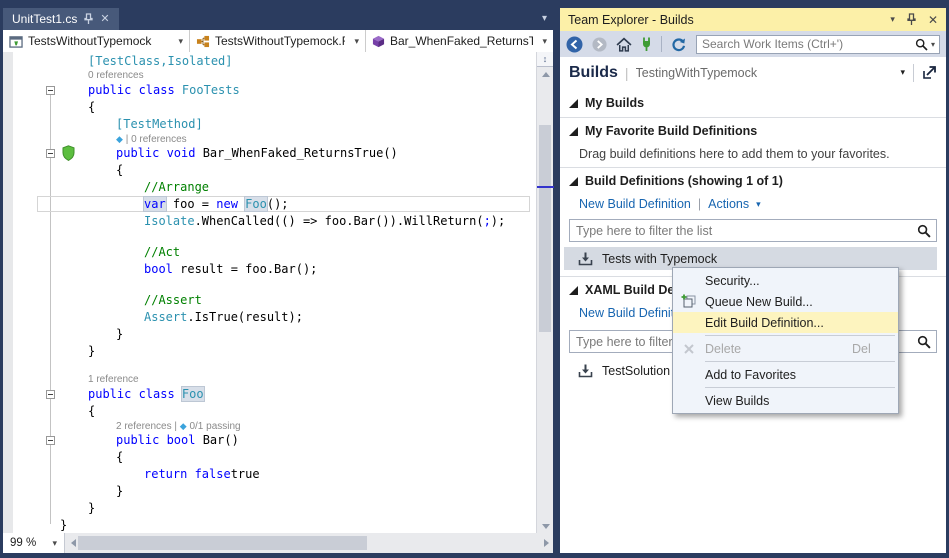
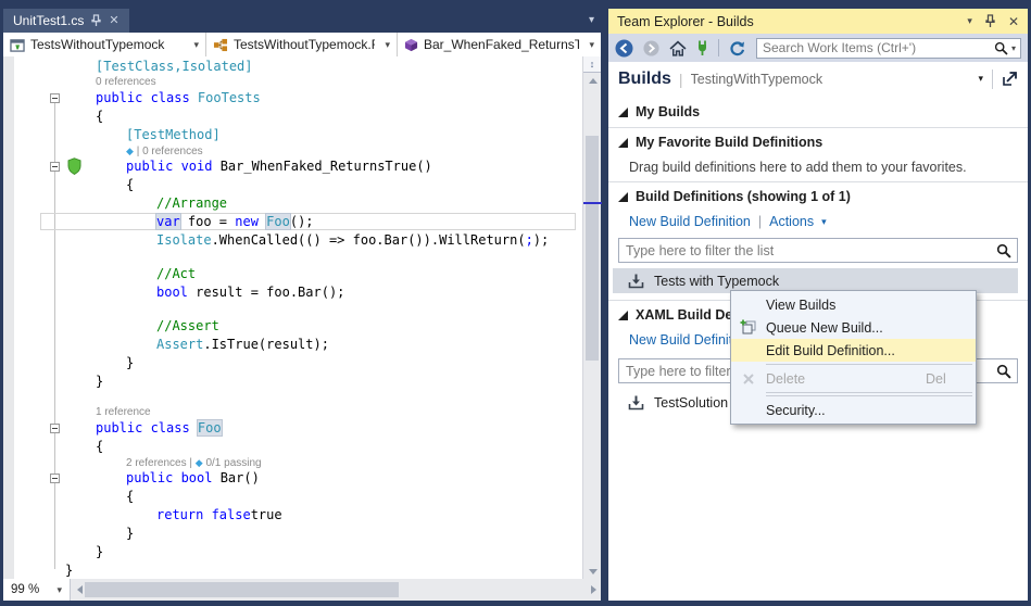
  UnitTest1.cs
  ✕
  ▾
  TestsWithoutTypemock
  ▾
  TestsWithoutTypemock.F
  ▾
  Bar_WhenFaked_ReturnsT
  ▾
  [TestClass,Isolated]
  0 references
  public class FooTests
  {
  [TestMethod]
  ◆ | 0 references
  public void Bar_WhenFaked_ReturnsTrue()
  {
  //Arrange
  var foo = new Foo();
  Isolate.WhenCalled(() => foo.Bar()).WillReturn(;);
  //Act
  bool result = foo.Bar();
  //Assert
  Assert.IsTrue(result);
  }
  }
  1 reference
  public class Foo
  {
  2 references | ◆ 0/1 passing
  public bool Bar()
  {
  return falsetrue
  }
  }
  }
  ↕
  99 %
  ▾
  Team Explorer - Builds
  ▾
  ✕
  Search Work Items (Ctrl+')
  ▾
  Builds
  |
  TestingWithTypemock
  ▾
  My Builds
  My Favorite Build Definitions
  Drag build definitions here to add them to your favorites.
  Build Definitions (showing 1 of 1)
  New Build Definition
  |
  Actions
  ▾
  Type here to filter the list
  Tests with Typemock
  New Build Defini
  TestSolution
- Security...
+ View Builds
  Queue New Build...
  Edit Build Definition...
  Delete
  Del
- Add to Favorites
- View Builds
+ Security...
